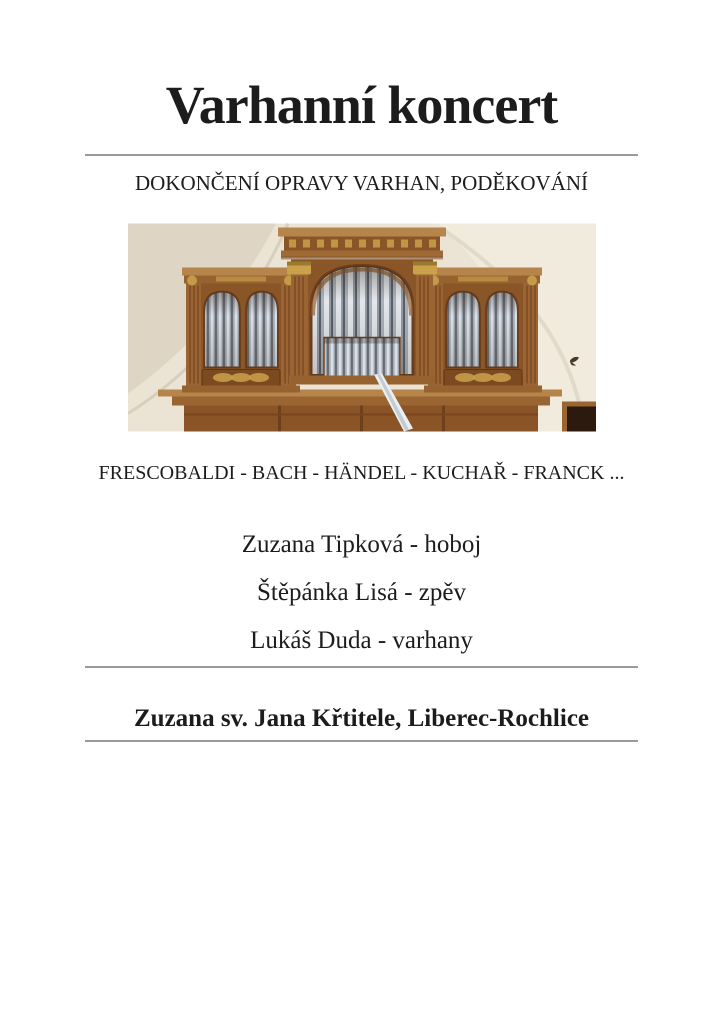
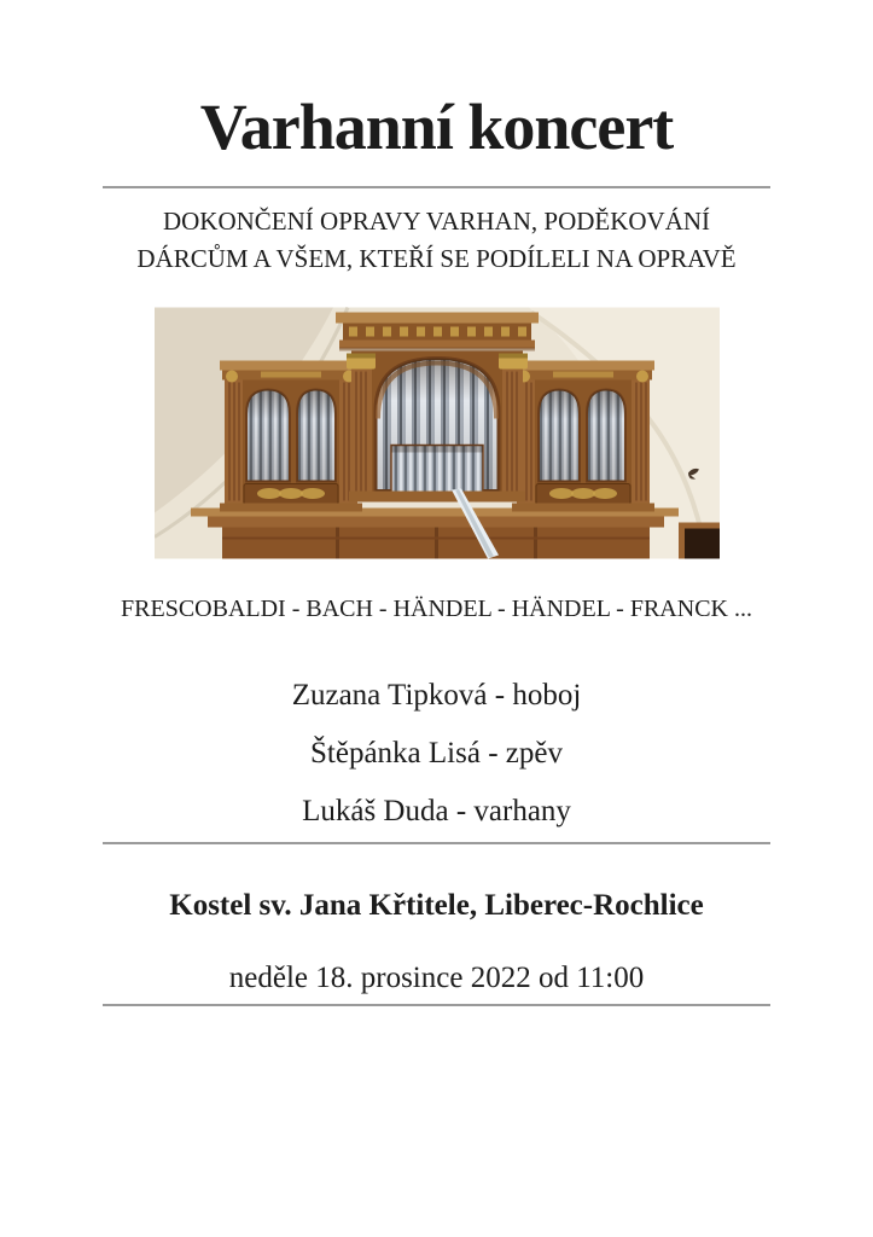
  Varhanní koncert
  DOKONČENÍ OPRAVY VARHAN, PODĚKOVÁNÍ
+ DÁRCŮM A VŠEM, KTEŘÍ SE PODÍLELI NA OPRAVĚ
- FRESCOBALDI - BACH - HÄNDEL - KUCHAŘ - FRANCK ...
+ FRESCOBALDI - BACH - HÄNDEL - HÄNDEL - FRANCK ...
  Zuzana Tipková - hoboj
  Štěpánka Lisá - zpěv
  Lukáš Duda - varhany
- Zuzana sv. Jana Křtitele, Liberec-Rochlice
+ Kostel sv. Jana Křtitele, Liberec-Rochlice
+ neděle 18. prosince 2022 od 11:00
